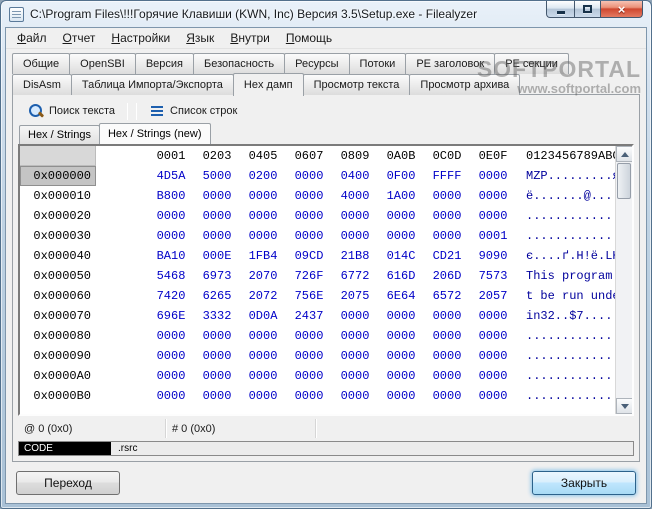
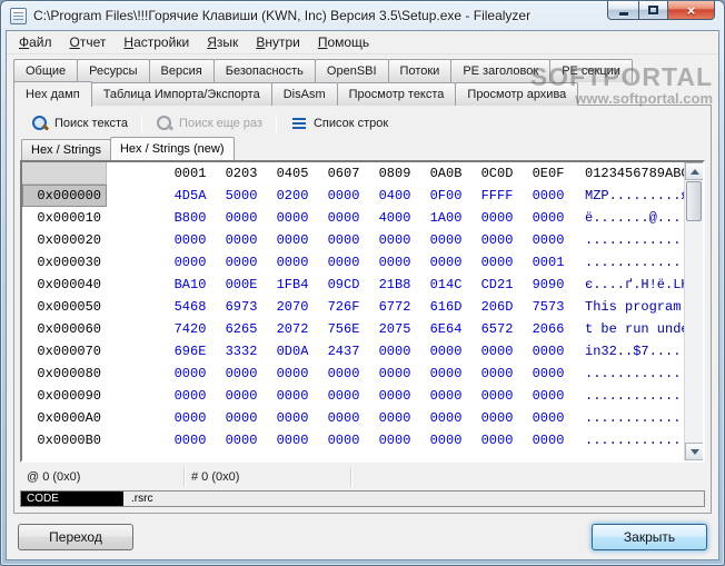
  C:\Program Files\!!!Горячие Клавиши (KWN, Inc) Версия 3.5\Setup.exe - Filealyzer
  ×
  Файл
  Отчет
  Настройки
  Язык
  Внутри
  Помощь
  Общие
- OpenSBI
+ Ресурсы
  Версия
  Безопасность
- Ресурсы
+ OpenSBI
  Потоки
  PE заголовок
  PE секции
- DisAsm
+ Hex дамп
  Таблица Импорта/Экспорта
- Hex дамп
+ DisAsm
  Просмотр текста
  Просмотр архива
  Поиск текста
+ Поиск еще раз
  Список строк
  Hex / Strings
  Hex / Strings (new)
  0001
  0203
  0405
  0607
  0809
  0A0B
  0C0D
  0E0F
  0123456789AB
  0x000000
  4D5A
  5000
  0200
  0000
  0400
  0F00
  FFFF
  0000
  MZP.........
  0x000010
  B800
  0000
  0000
  0000
  4000
  1A00
  0000
  0000
  ё.......@...
  0x000020
  0000
  0000
  0000
  0000
  0000
  0000
  0000
  0000
  ............
  0x000030
  0000
  0000
  0000
  0000
  0000
  0000
  0000
  0001
  ............
  0x000040
  BA10
  000E
  1FB4
  09CD
  21B8
  014C
  CD21
  9090
  є....ґ.Н!ё.L
  0x000050
  5468
  6973
  2070
  726F
  6772
  616D
  206D
  7573
  This program
  0x000060
  7420
  6265
  2072
  756E
  2075
  6E64
  6572
- 2057
+ 2066
  t be run und
  0x000070
  696E
  3332
  0D0A
  2437
  0000
  0000
  0000
  0000
  in32..$7....
  0x000080
  0000
  0000
  0000
  0000
  0000
  0000
  0000
  0000
  ............
  0x000090
  0000
  0000
  0000
  0000
  0000
  0000
  0000
  0000
  ............
  0x0000A0
  0000
  0000
  0000
  0000
  0000
  0000
  0000
  0000
  ............
  0x0000B0
  0000
  0000
  0000
  0000
  0000
  0000
  0000
  0000
  ............
  @ 0 (0x0)
  # 0 (0x0)
  CODE
  .rsrc
  Переход
  Закрыть
  SOFTPORTAL
  www.softportal.com
